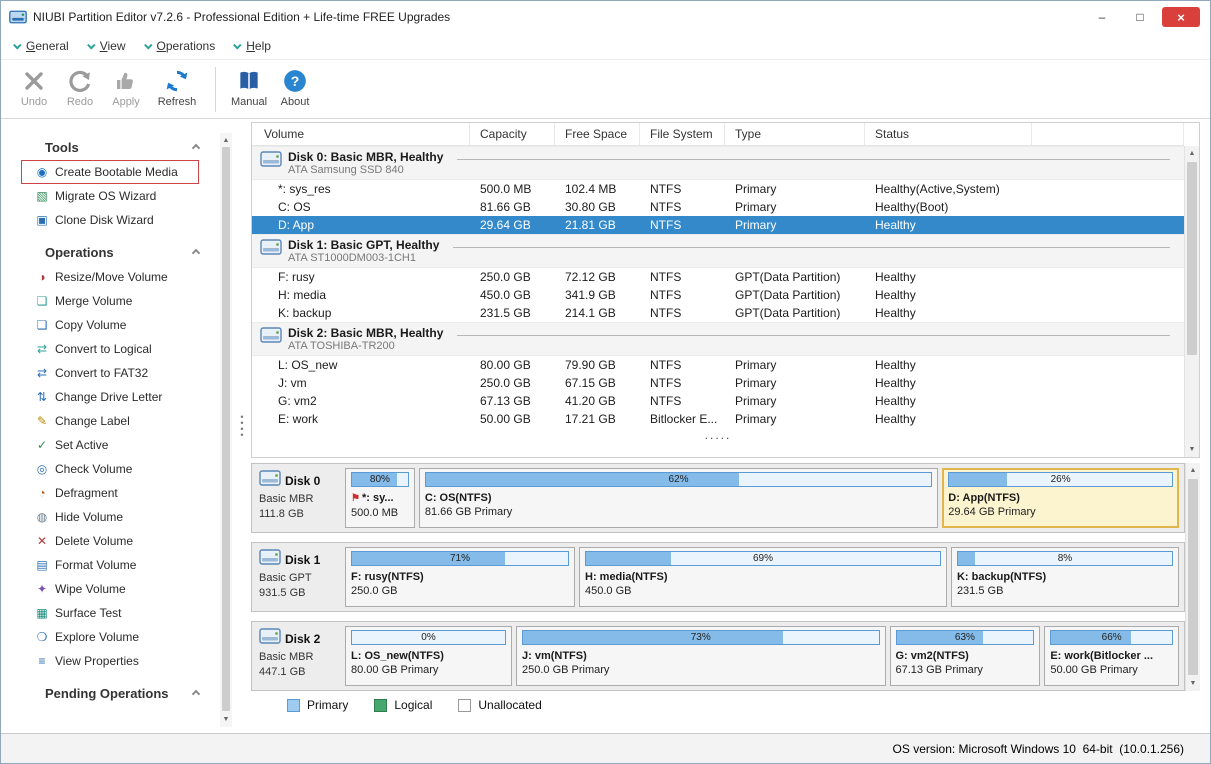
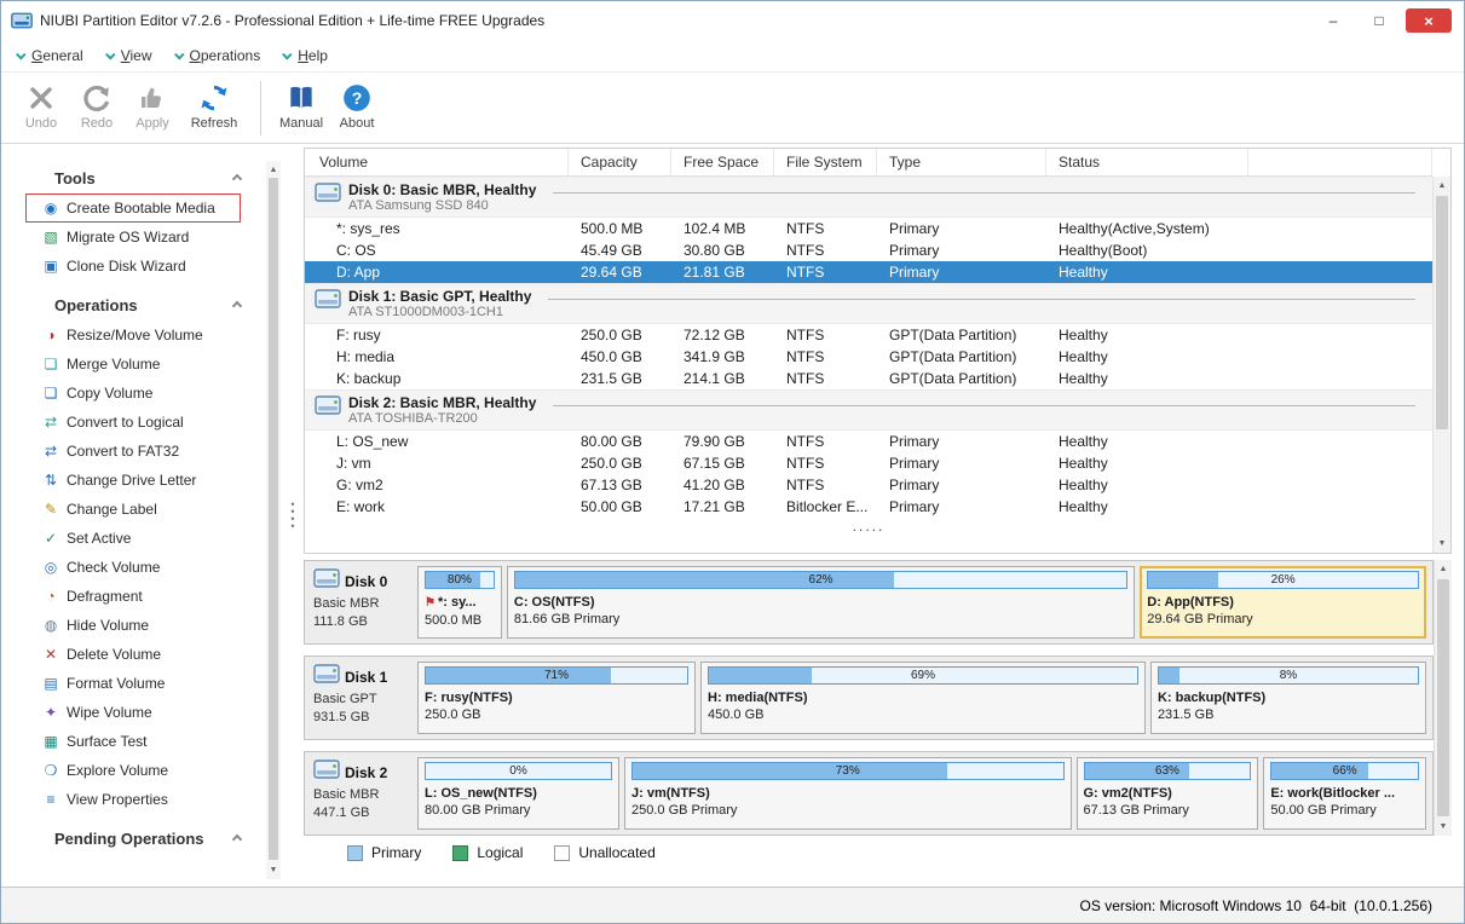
  NIUBI Partition Editor v7.2.6 - Professional Edition + Life-time FREE Upgrades
  –
  □
  ×
  General
  View
  Operations
  Help
  Undo
  Redo
  Apply
  Refresh
  Manual
  ?
  About
  Tools
  ◉
  Create Bootable Media
  ▧
  Migrate OS Wizard
  ▣
  Clone Disk Wizard
  Operations
  ◑
  Resize/Move Volume
  ❏
  Merge Volume
  ❏
  Copy Volume
  ⇄
  Convert to Logical
  ⇄
  Convert to FAT32
  ⇅
  Change Drive Letter
  ✎
  Change Label
  ✓
  Set Active
  ◎
  Check Volume
  ◔
  Defragment
  ◍
  Hide Volume
  ✕
  Delete Volume
  ▤
  Format Volume
  ✦
  Wipe Volume
  ▦
  Surface Test
  ❍
  Explore Volume
  ≡
  View Properties
  Pending Operations
  •
  •
  •
  •
  Volume
  Capacity
  Free Space
  File System
  Type
  Status
  Disk 0: Basic MBR, Healthy
  ATA Samsung SSD 840
  *: sys_res
  500.0 MB
  102.4 MB
  NTFS
  Primary
  Healthy(Active,System)
  C: OS
- 81.66 GB
+ 45.49 GB
  30.80 GB
  NTFS
  Primary
  Healthy(Boot)
  D: App
  29.64 GB
  21.81 GB
  NTFS
  Primary
  Healthy
  Disk 1: Basic GPT, Healthy
  ATA ST1000DM003-1CH1
  F: rusy
  250.0 GB
  72.12 GB
  NTFS
  GPT(Data Partition)
  Healthy
  H: media
  450.0 GB
  341.9 GB
  NTFS
  GPT(Data Partition)
  Healthy
  K: backup
  231.5 GB
  214.1 GB
  NTFS
  GPT(Data Partition)
  Healthy
  Disk 2: Basic MBR, Healthy
  ATA TOSHIBA-TR200
  L: OS_new
  80.00 GB
  79.90 GB
  NTFS
  Primary
  Healthy
  J: vm
  250.0 GB
  67.15 GB
  NTFS
  Primary
  Healthy
  G: vm2
  67.13 GB
  41.20 GB
  NTFS
  Primary
  Healthy
  E: work
  50.00 GB
  17.21 GB
  Bitlocker E...
  Primary
  Healthy
  .....
  Disk 0
  Basic MBR
  111.8 GB
  80%
  ⚑ *: sy...
  500.0 MB
  62%
  C: OS(NTFS)
  81.66 GB Primary
  26%
  D: App(NTFS)
  29.64 GB Primary
  Disk 1
  Basic GPT
  931.5 GB
  71%
  F: rusy(NTFS)
  250.0 GB
  69%
  H: media(NTFS)
  450.0 GB
  8%
  K: backup(NTFS)
  231.5 GB
  Disk 2
  Basic MBR
  447.1 GB
  0%
  L: OS_new(NTFS)
  80.00 GB Primary
  73%
  J: vm(NTFS)
  250.0 GB Primary
  63%
  G: vm2(NTFS)
  67.13 GB Primary
  66%
  E: work(Bitlocker ...
  50.00 GB Primary
  Primary
  Logical
  Unallocated
  OS version: Microsoft Windows 10 64-bit (10.0.1.256)
